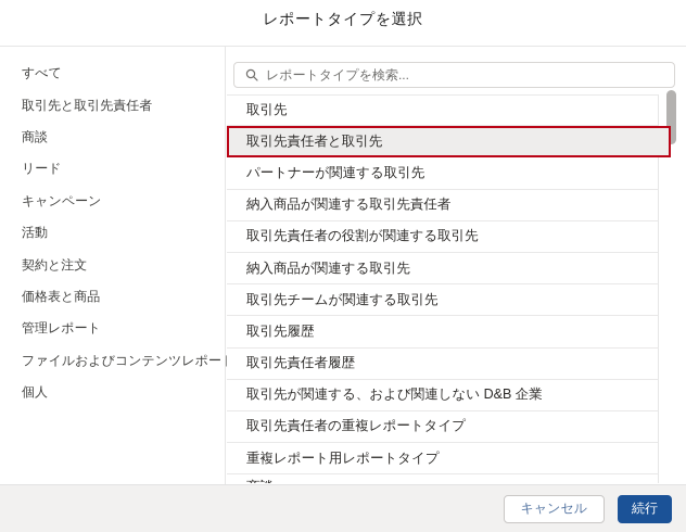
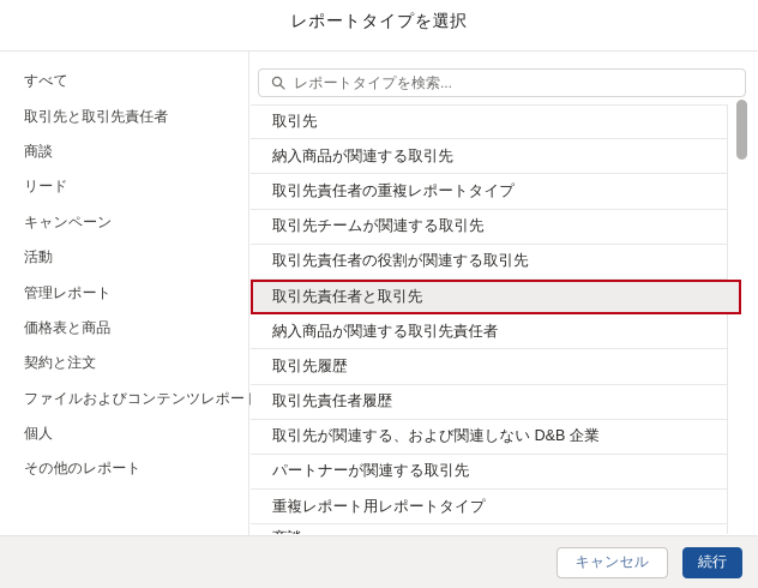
  レポートタイプを選択
  すべて
  取引先と取引先責任者
  商談
  リード
  キャンペーン
  活動
- 契約と注文
+ 管理レポート
  価格表と商品
- 管理レポート
+ 契約と注文
  ファイルおよびコンテンツレポー
  個人
+ その他のレポート
  レポートタイプを検索...
  取引先
- 取引先責任者と取引先
+ 納入商品が関連する取引先
- パートナーが関連する取引先
+ 取引先責任者の重複レポートタイプ
- 納入商品が関連する取引先責任者
+ 取引先チームが関連する取引先
  取引先責任者の役割が関連する取引先
- 納入商品が関連する取引先
+ 取引先責任者と取引先
- 取引先チームが関連する取引先
+ 納入商品が関連する取引先責任者
  取引先履歴
  取引先責任者履歴
  取引先が関連する、および関連しない D&B 企業
- 取引先責任者の重複レポートタイプ
+ パートナーが関連する取引先
  重複レポート用レポートタイプ
  キャンセル
  続行
